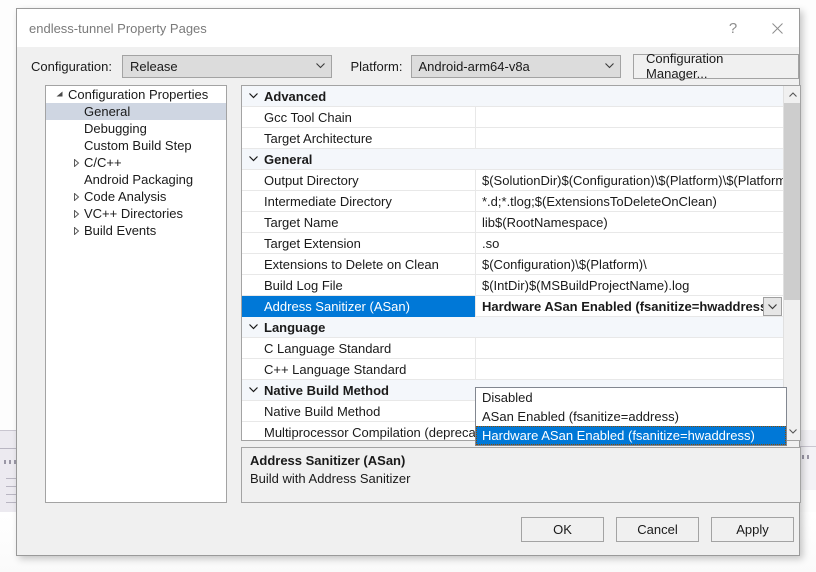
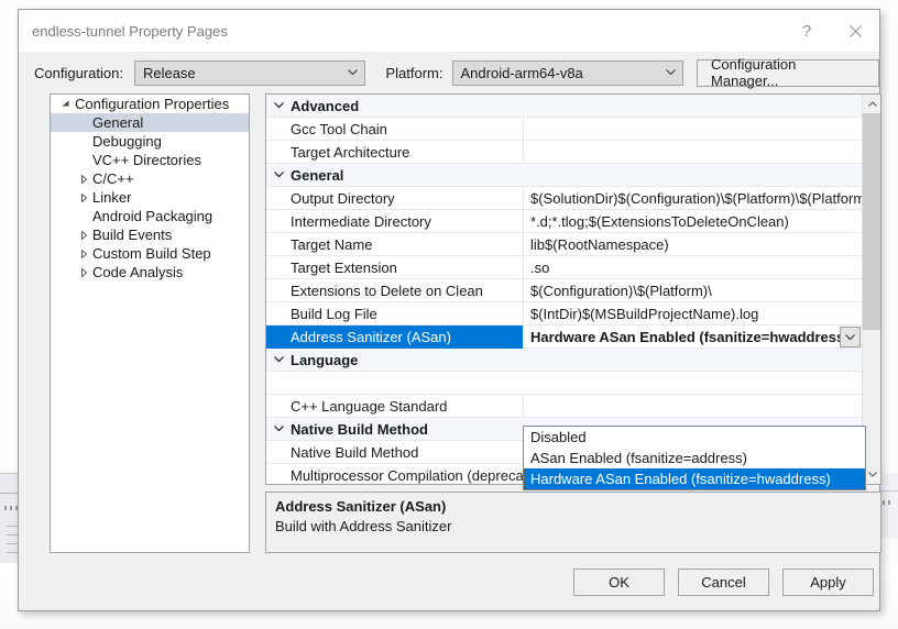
  endless-tunnel Property Pages
  ?
  Configuration:
  Release
  Platform:
  Android-arm64-v8a
  Configuration Manager...
  Configuration Properties
  General
  Debugging
- Custom Build Step
+ VC++ Directories
  C/C++
+ Linker
  Android Packaging
- Code Analysis
+ Build Events
- VC++ Directories
+ Custom Build Step
- Build Events
+ Code Analysis
  Advanced
  Gcc Tool Chain
  Target Architecture
  General
  Output Directory
  $(SolutionDir)$(Configuration)\$(Platform)\$(Platform
  Intermediate Directory
  *.d;*.tlog;$(ExtensionsToDeleteOnClean)
  Target Name
  lib$(RootNamespace)
  Target Extension
  .so
  Extensions to Delete on Clean
  $(Configuration)\$(Platform)\
  Build Log File
  $(IntDir)$(MSBuildProjectName).log
  Address Sanitizer (ASan)
  Hardware ASan Enabled (fsanitize=hwaddres
  Language
- C Language Standard
  C++ Language Standard
  Native Build Method
  Native Build Method
  Multiprocessor Compilation (depreca
  Disabled
  ASan Enabled (fsanitize=address)
  Hardware ASan Enabled (fsanitize=hwaddress)
  Address Sanitizer (ASan)
  Build with Address Sanitizer
  OK
  Cancel
  Apply
